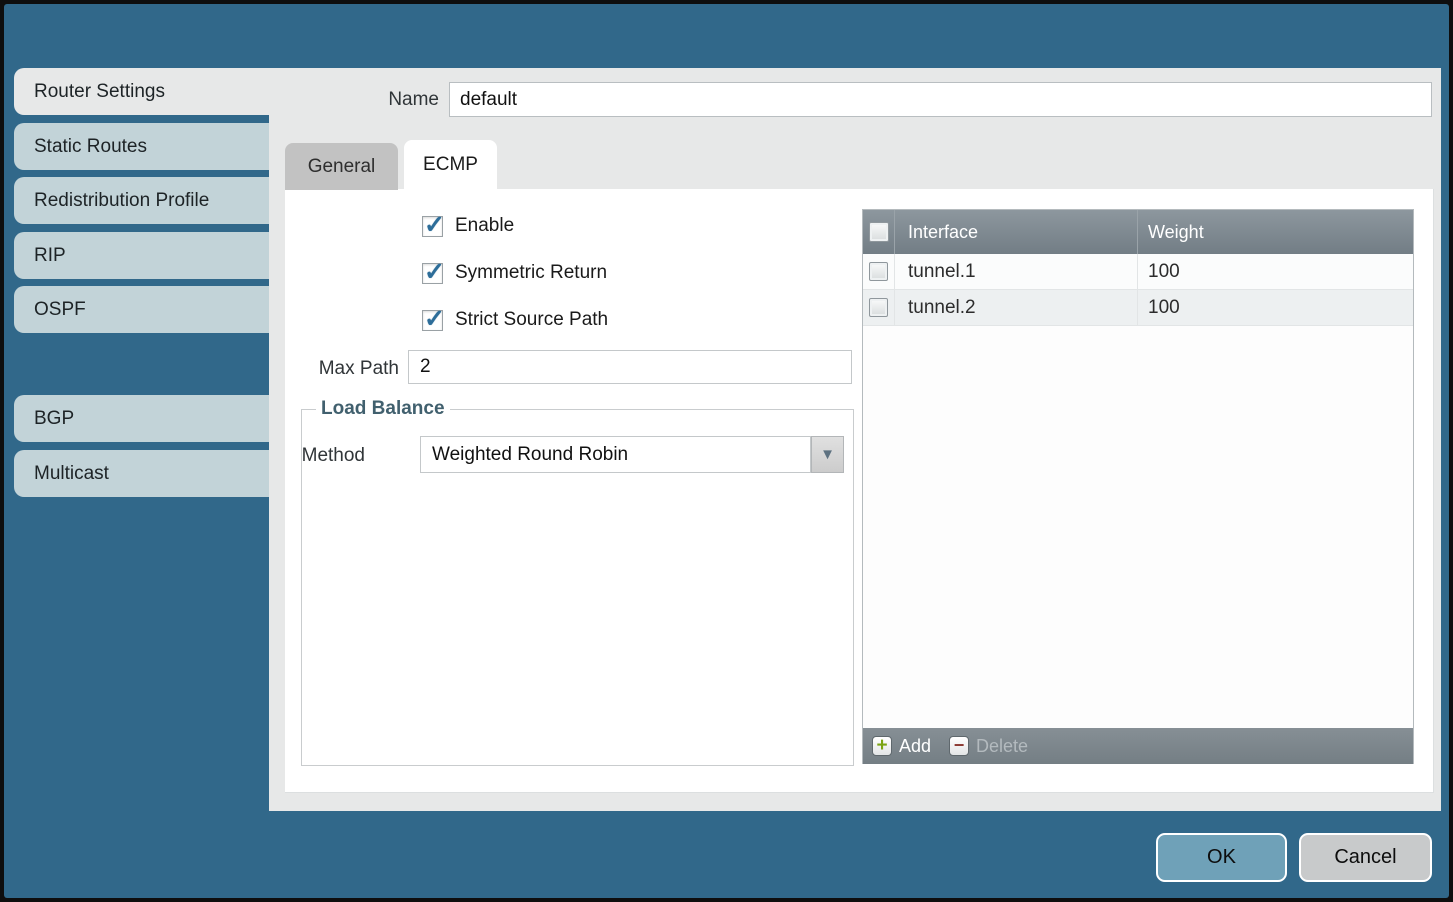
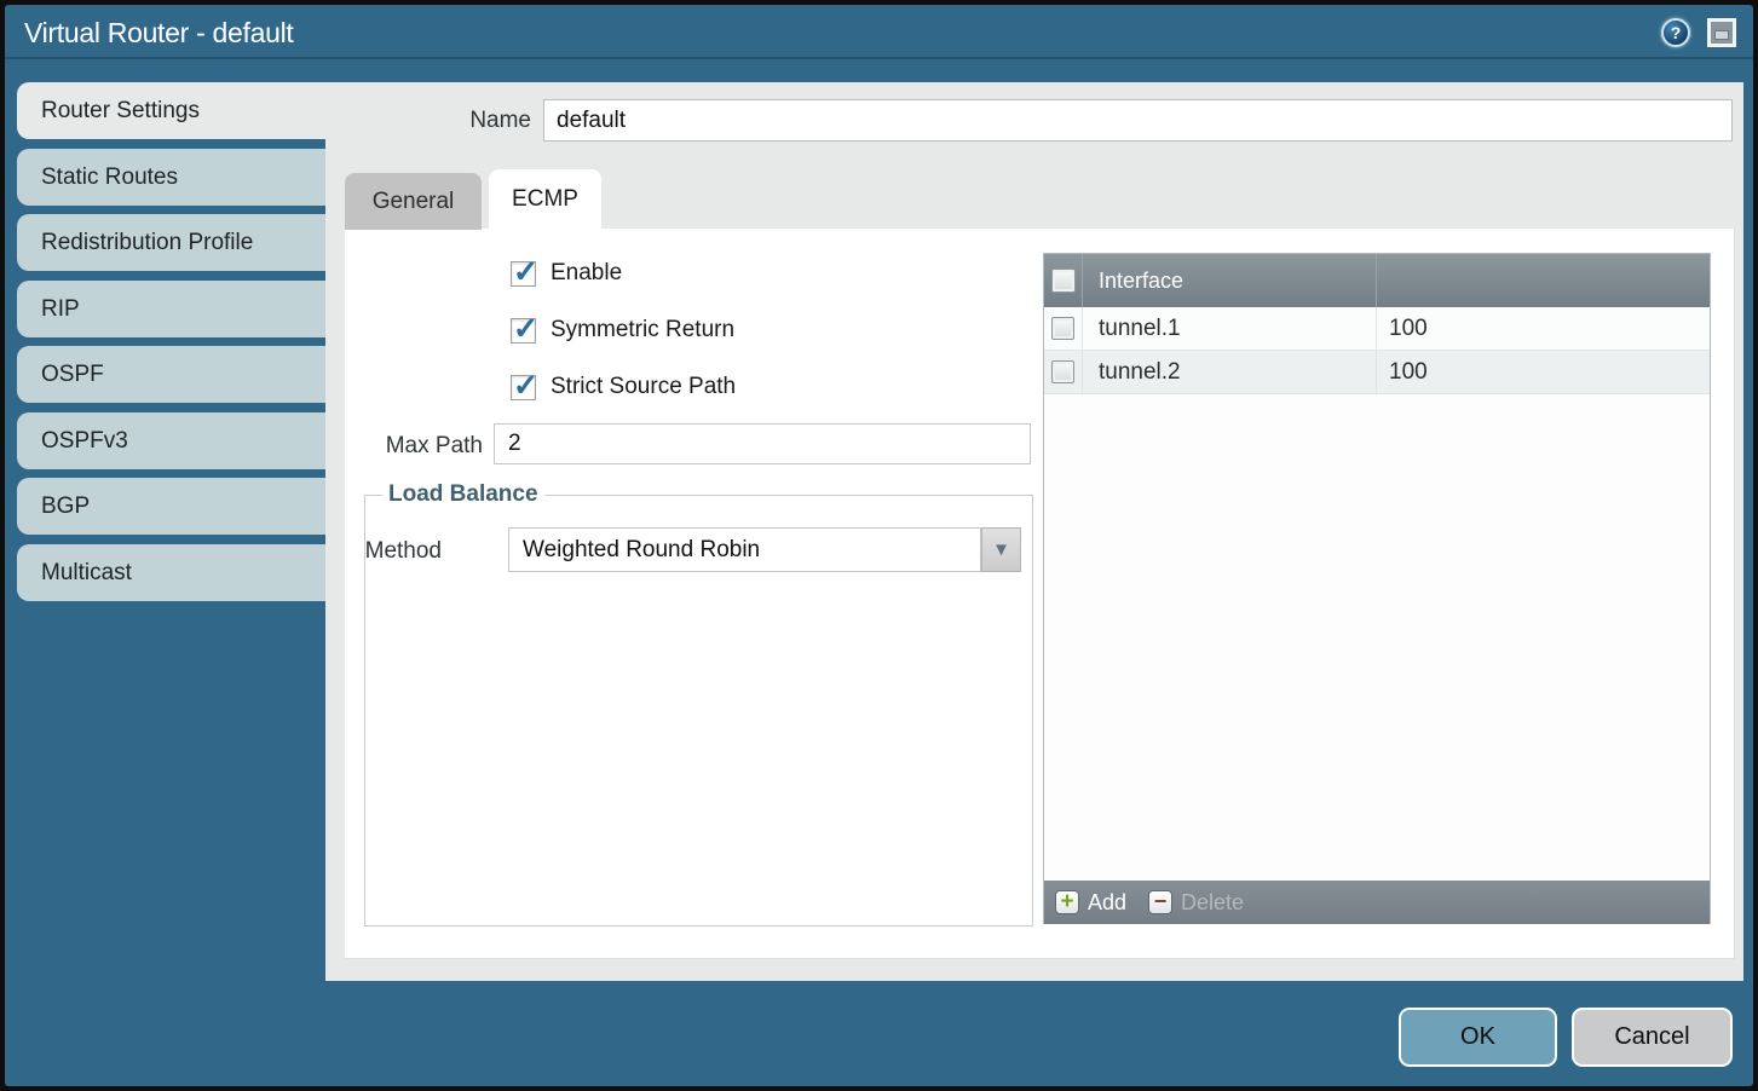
+ Virtual Router - default
+ ?
  Router Settings
  Static Routes
  Redistribution Profile
  RIP
  OSPF
+ OSPFv3
  BGP
  Multicast
  Name
  default
  General
  ECMP
  ✓
  Enable
  ✓
  Symmetric Return
  ✓
  Strict Source Path
  Max Path
  2
  Load Balance
  Method
  Weighted Round Robin
  ▼
  Interface
- Weight
  tunnel.1
  100
  tunnel.2
  100
  +
  Add
  −
  Delete
  OK
  Cancel
